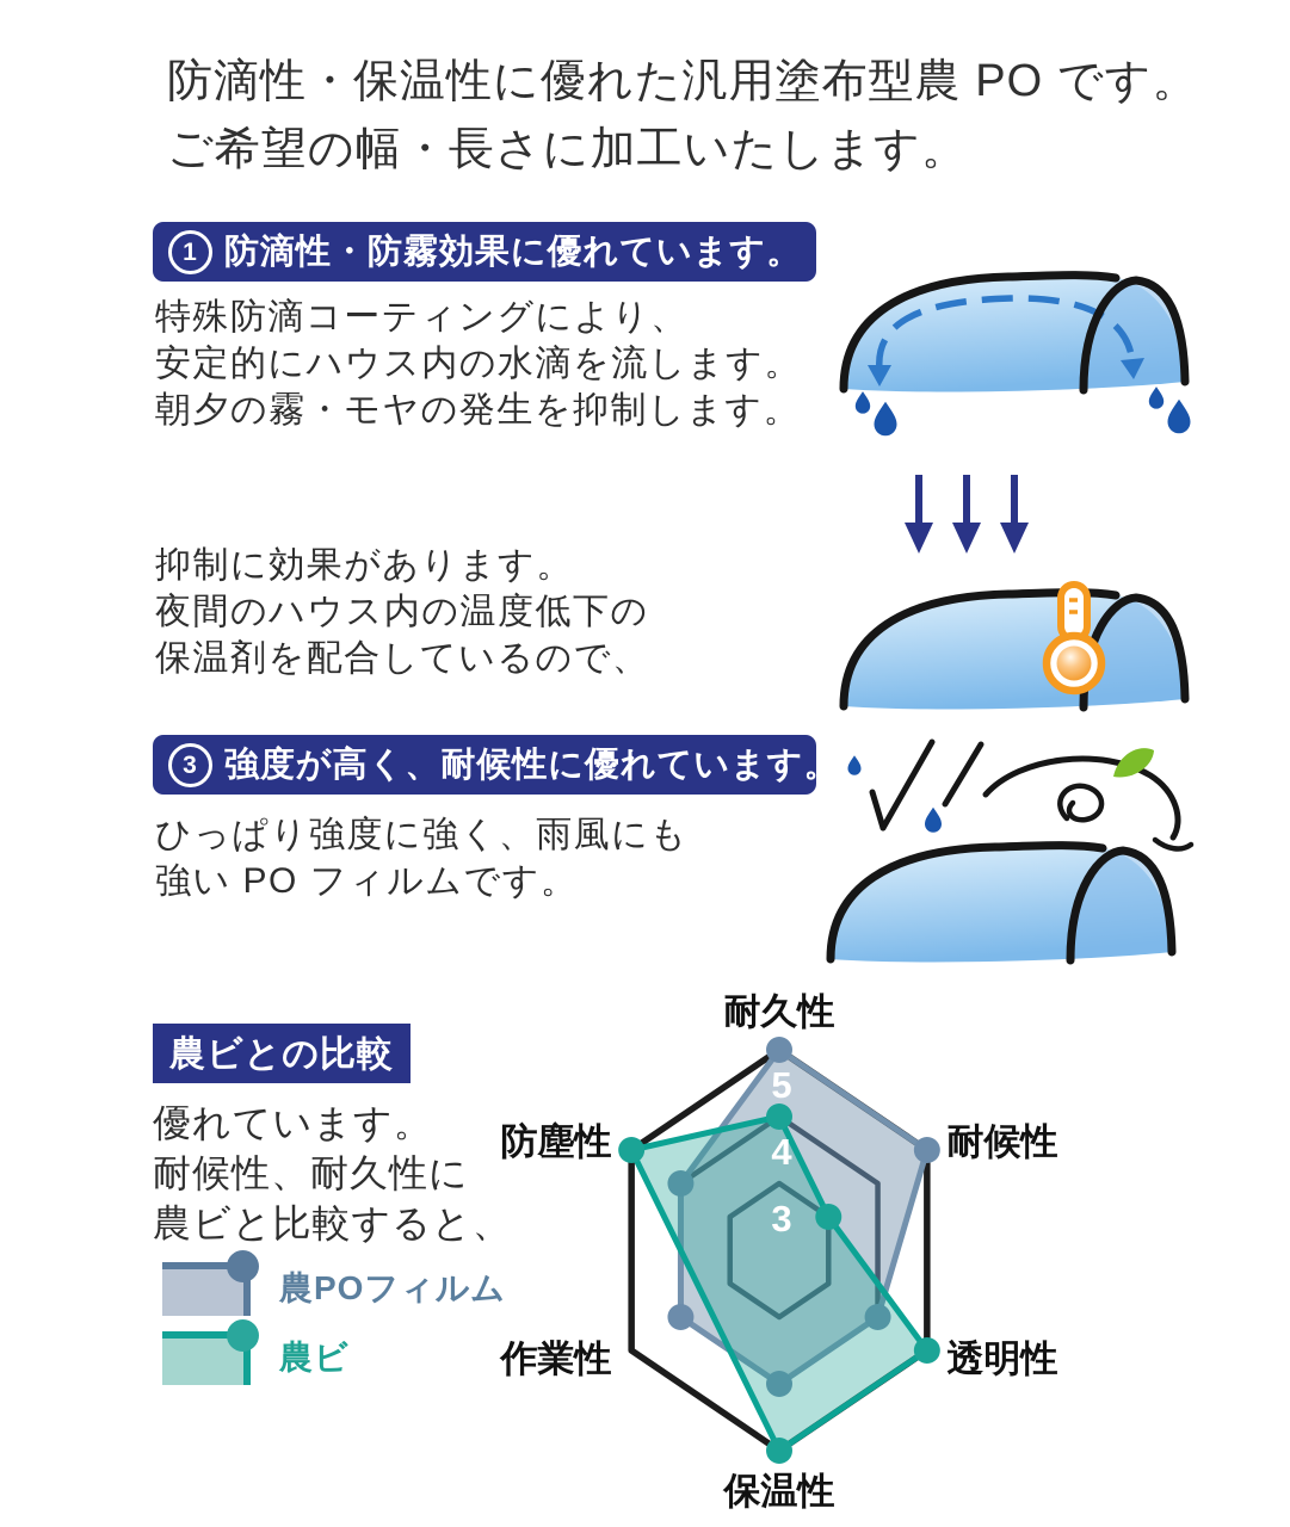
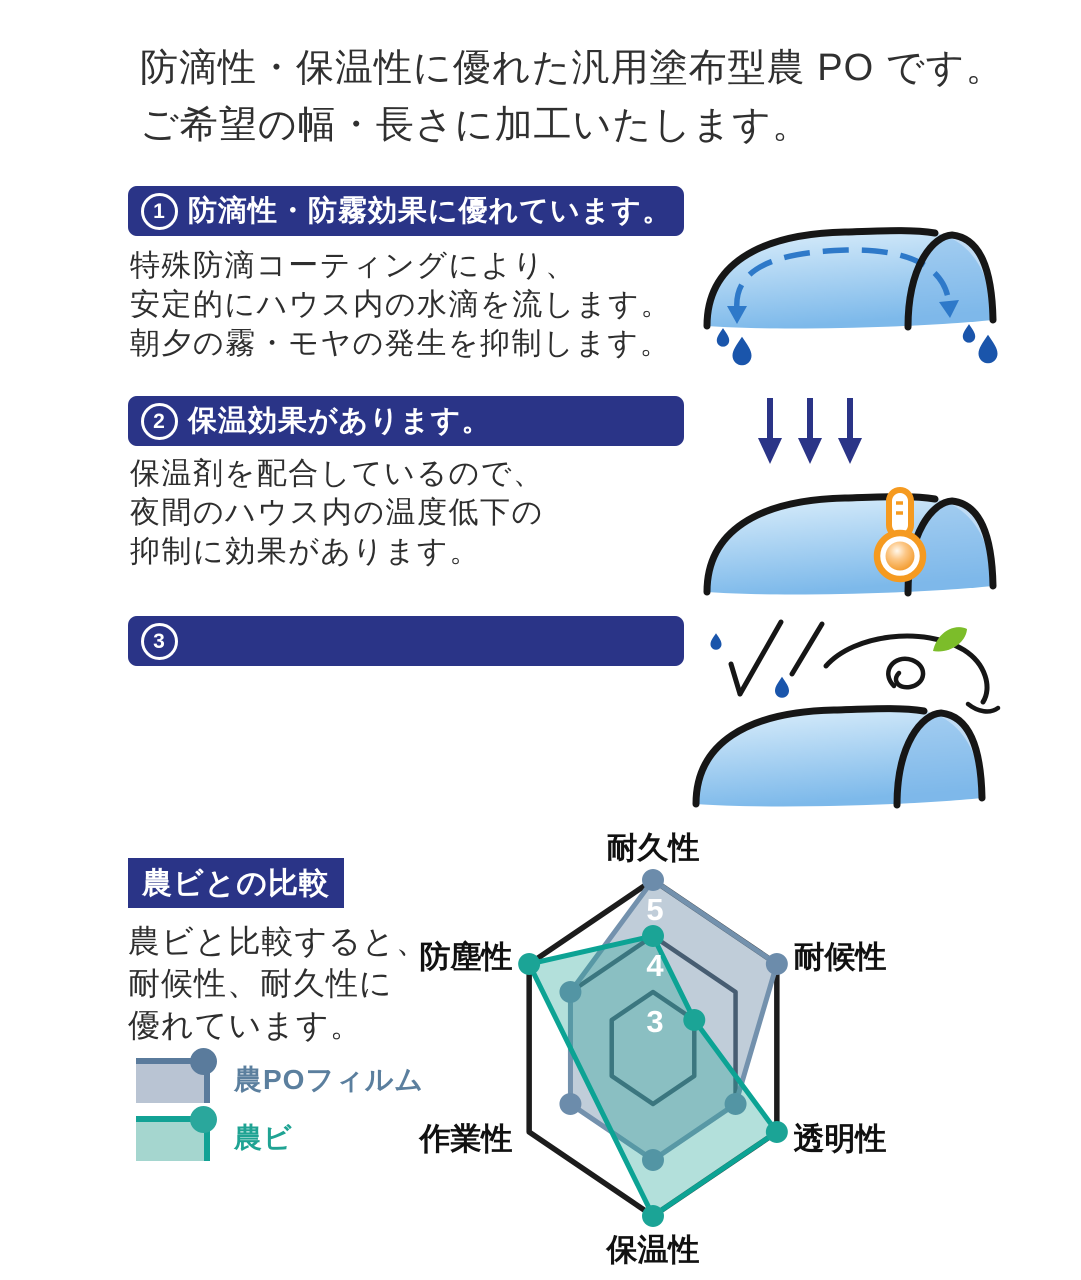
  防滴性・保温性に優れた汎用塗布型農 PO です。
  ご希望の幅・長さに加工いたします。
  1
  防滴性・防霧効果に優れています。
  特殊防滴コーティングにより、
  安定的にハウス内の水滴を流します。
  朝夕の霧・モヤの発生を抑制します。
+ 2
+ 保温効果があります。
- 抑制に効果があります。
+ 保温剤を配合しているので、
  夜間のハウス内の温度低下の
- 保温剤を配合しているので、
+ 抑制に効果があります。
  3
- 強度が高く、耐候性に優れています。
- ひっぱり強度に強く、雨風にも
- 強い PO フィルムです。
  農ビとの比較
- 優れています。
+ 農ビと比較すると、
  耐候性、耐久性に
- 農ビと比較すると、
+ 優れています。
  農POフィルム
  農ビ
  3
  4
  5
  耐久性
  耐候性
  透明性
  保温性
  作業性
  防塵性
